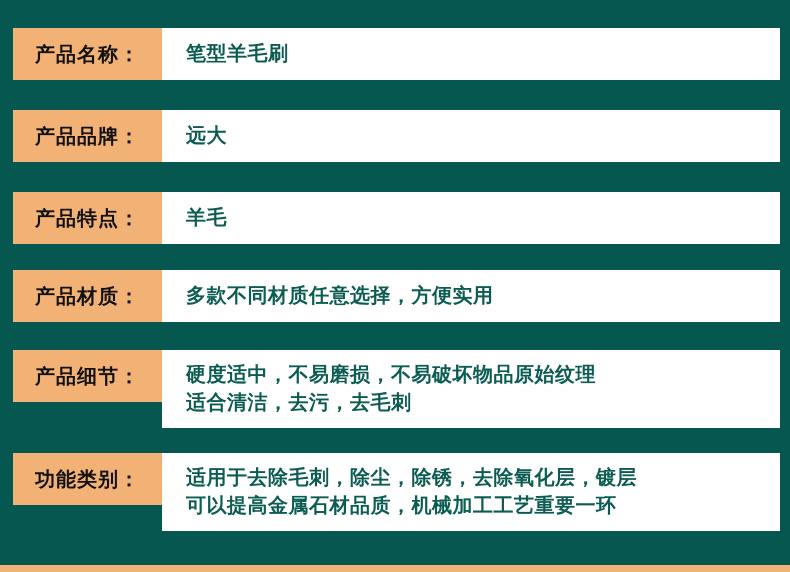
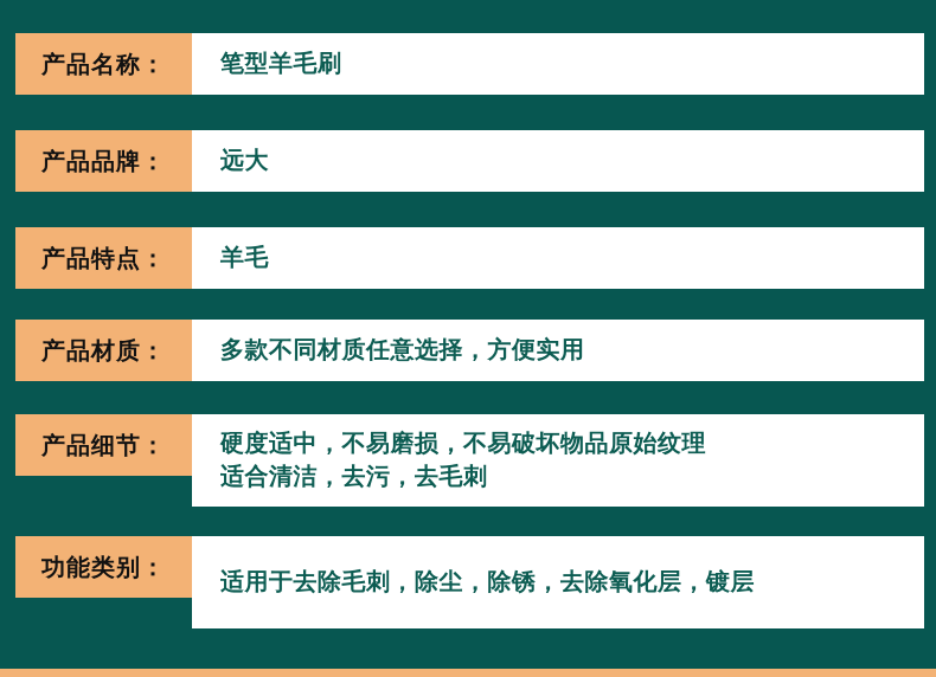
  产品名称：
  笔型羊毛刷
  产品品牌：
  远大
  产品特点：
  羊毛
  产品材质：
  多款不同材质任意选择，方便实用
  产品细节：
  硬度适中，不易磨损，不易破坏物品原始纹理
  适合清洁，去污，去毛刺
  功能类别：
  适用于去除毛刺，除尘，除锈，去除氧化层，镀层
- 可以提高金属石材品质，机械加工工艺重要一环
